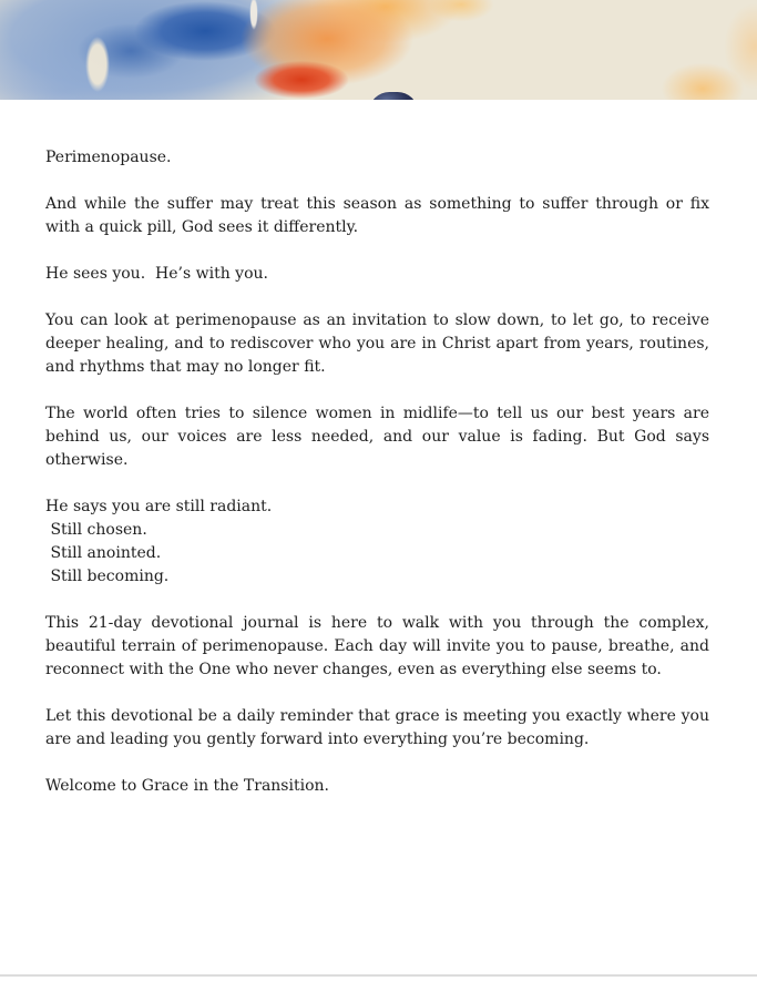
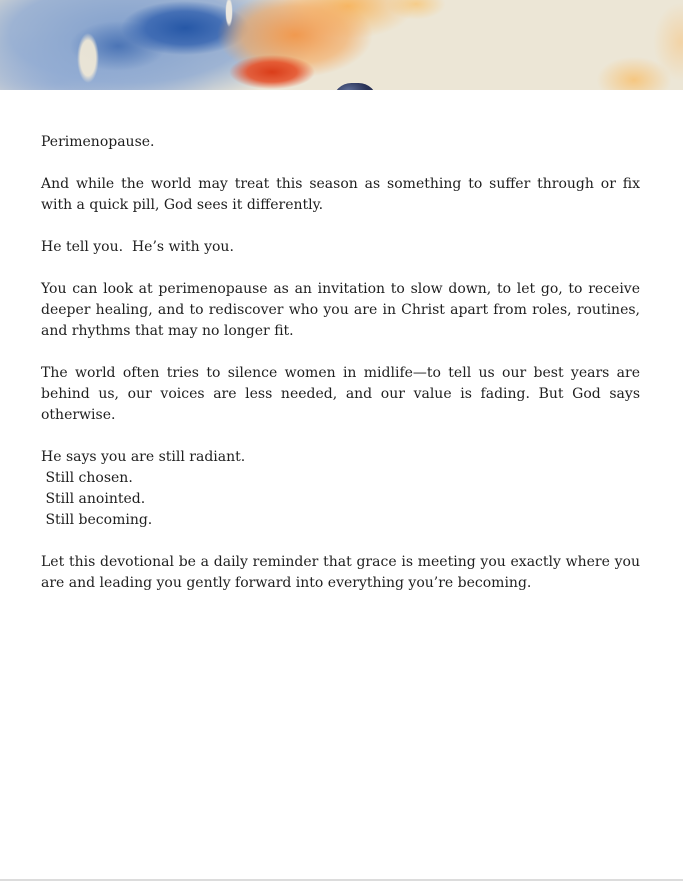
  Perimenopause.
- And while the suffer may treat this season as something to suffer through or fix with a quick pill, God sees it differently.
+ And while the world may treat this season as something to suffer through or fix with a quick pill, God sees it differently.
- He sees you. He’s with you.
+ He tell you. He’s with you.
- You can look at perimenopause as an invitation to slow down, to let go, to receive deeper healing, and to rediscover who you are in Christ apart from years, routines, and rhythms that may no longer fit.
+ You can look at perimenopause as an invitation to slow down, to let go, to receive deeper healing, and to rediscover who you are in Christ apart from roles, routines, and rhythms that may no longer fit.
  The world often tries to silence women in midlife—to tell us our best years are behind us, our voices are less needed, and our value is fading. But God says otherwise.
  He says you are still radiant.
  Still chosen.
  Still anointed.
  Still becoming.
- This 21-day devotional journal is here to walk with you through the complex, beautiful terrain of perimenopause. Each day will invite you to pause, breathe, and reconnect with the One who never changes, even as everything else seems to.
  Let this devotional be a daily reminder that grace is meeting you exactly where you are and leading you gently forward into everything you’re becoming.
- Welcome to Grace in the Transition.
